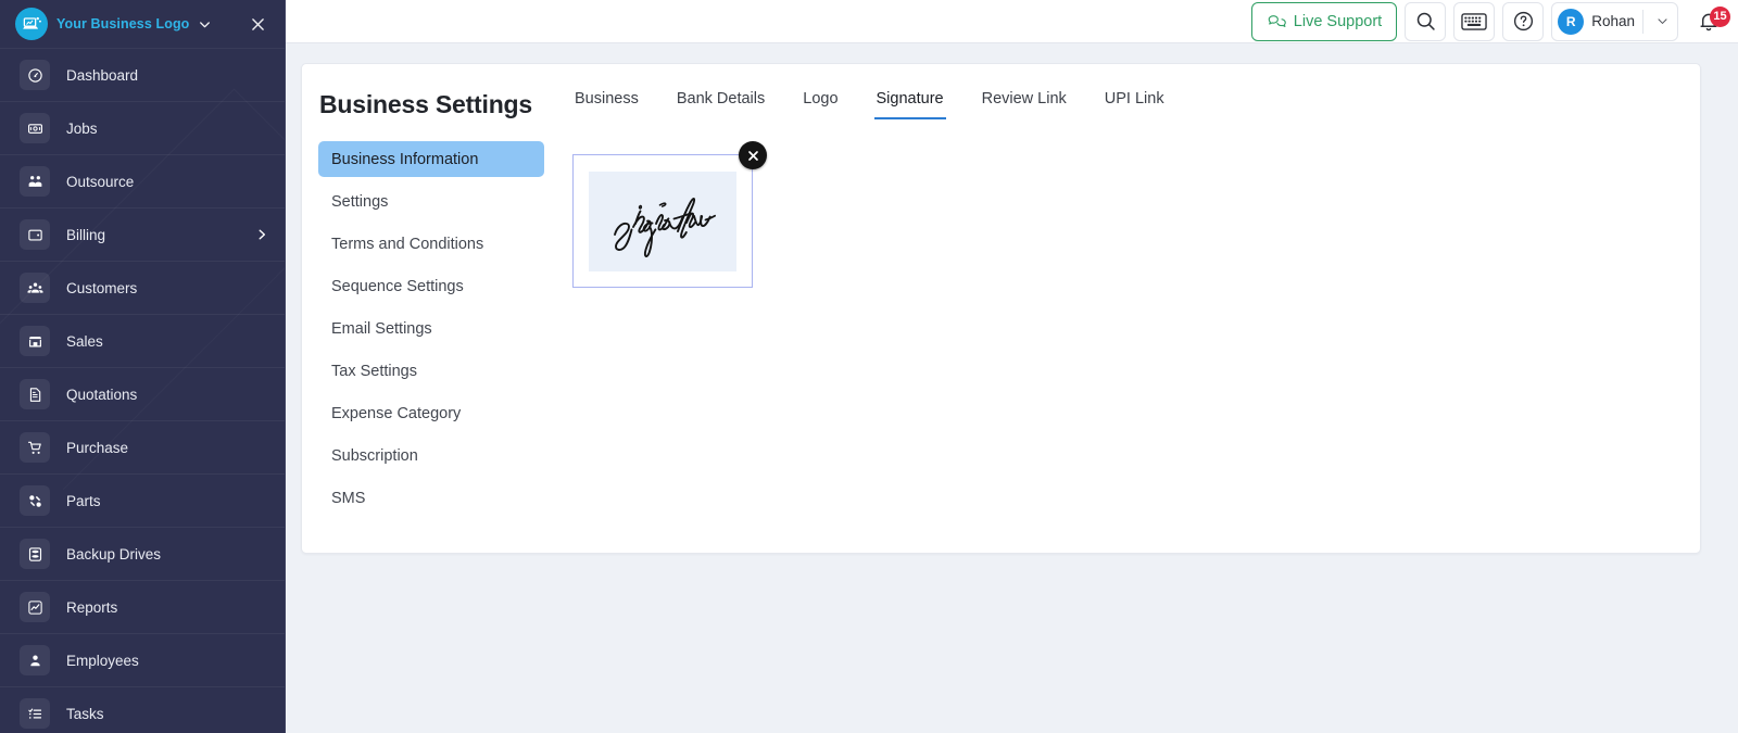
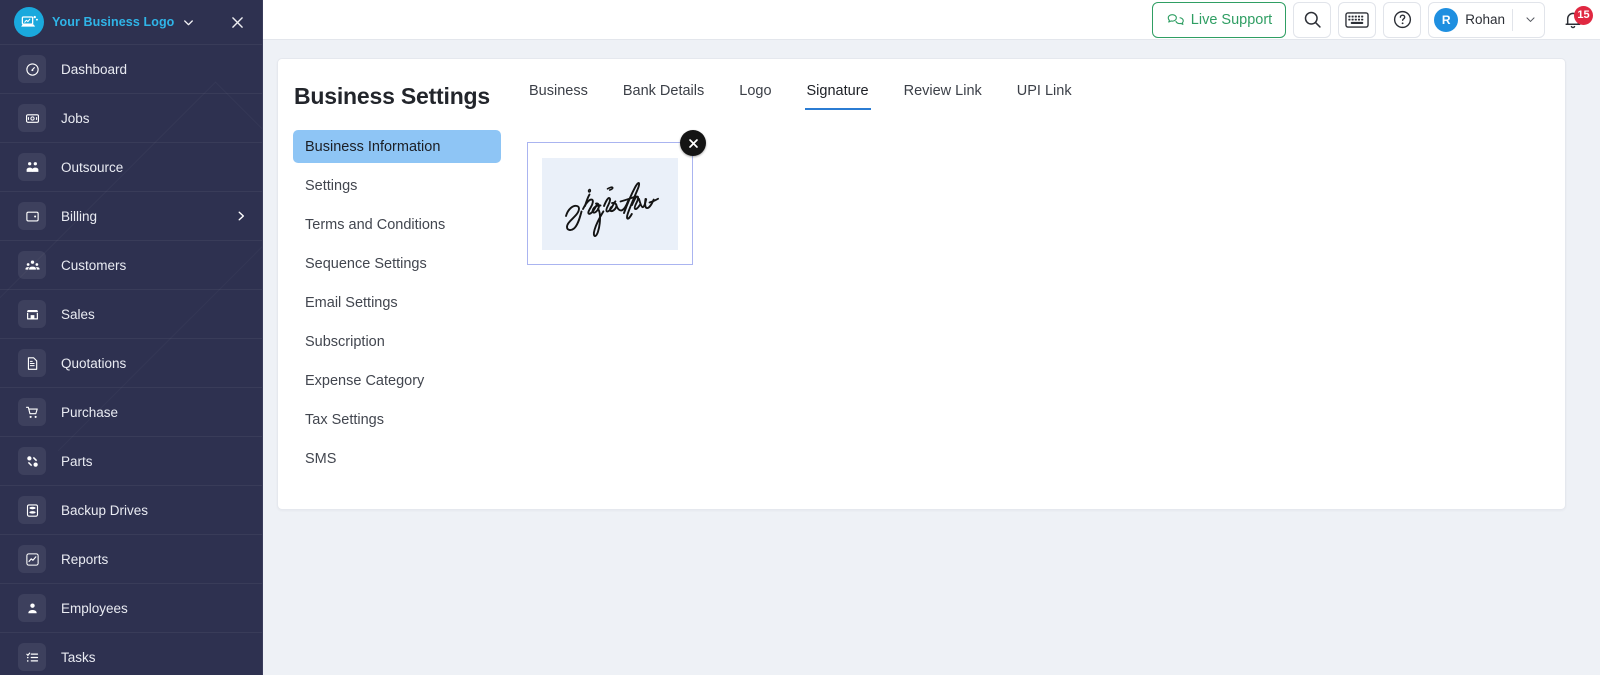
  Your Business Logo
  Dashboard
  Jobs
  Outsource
  Billing
  Customers
  Sales
  Quotations
  Purchase
  Parts
  Backup Drives
  Reports
  Employees
  Tasks
  Live Support
  R
  Rohan
  15
  Business Settings
  Business Information
  Settings
  Terms and Conditions
  Sequence Settings
  Email Settings
- Tax Settings
+ Subscription
  Expense Category
- Subscription
+ Tax Settings
  SMS
  Business
  Bank Details
  Logo
  Signature
  Review Link
  UPI Link
